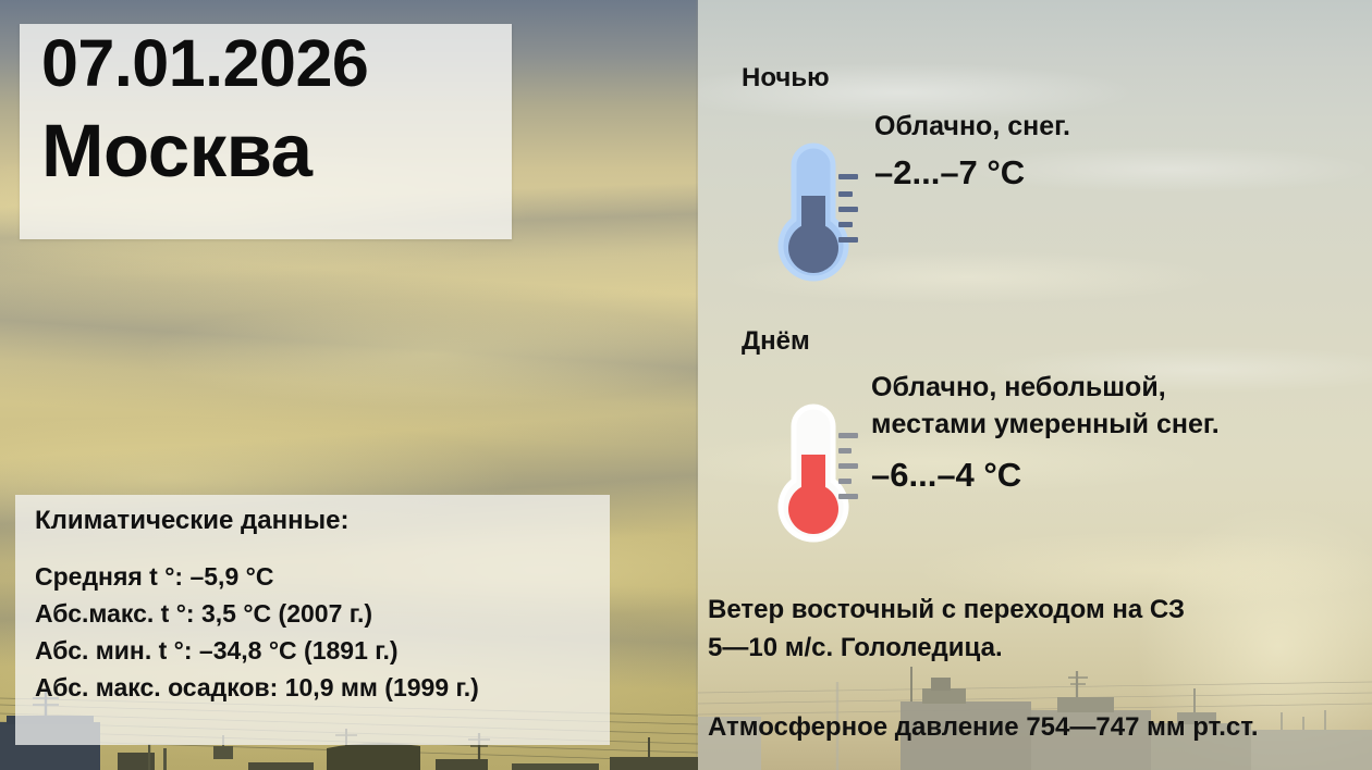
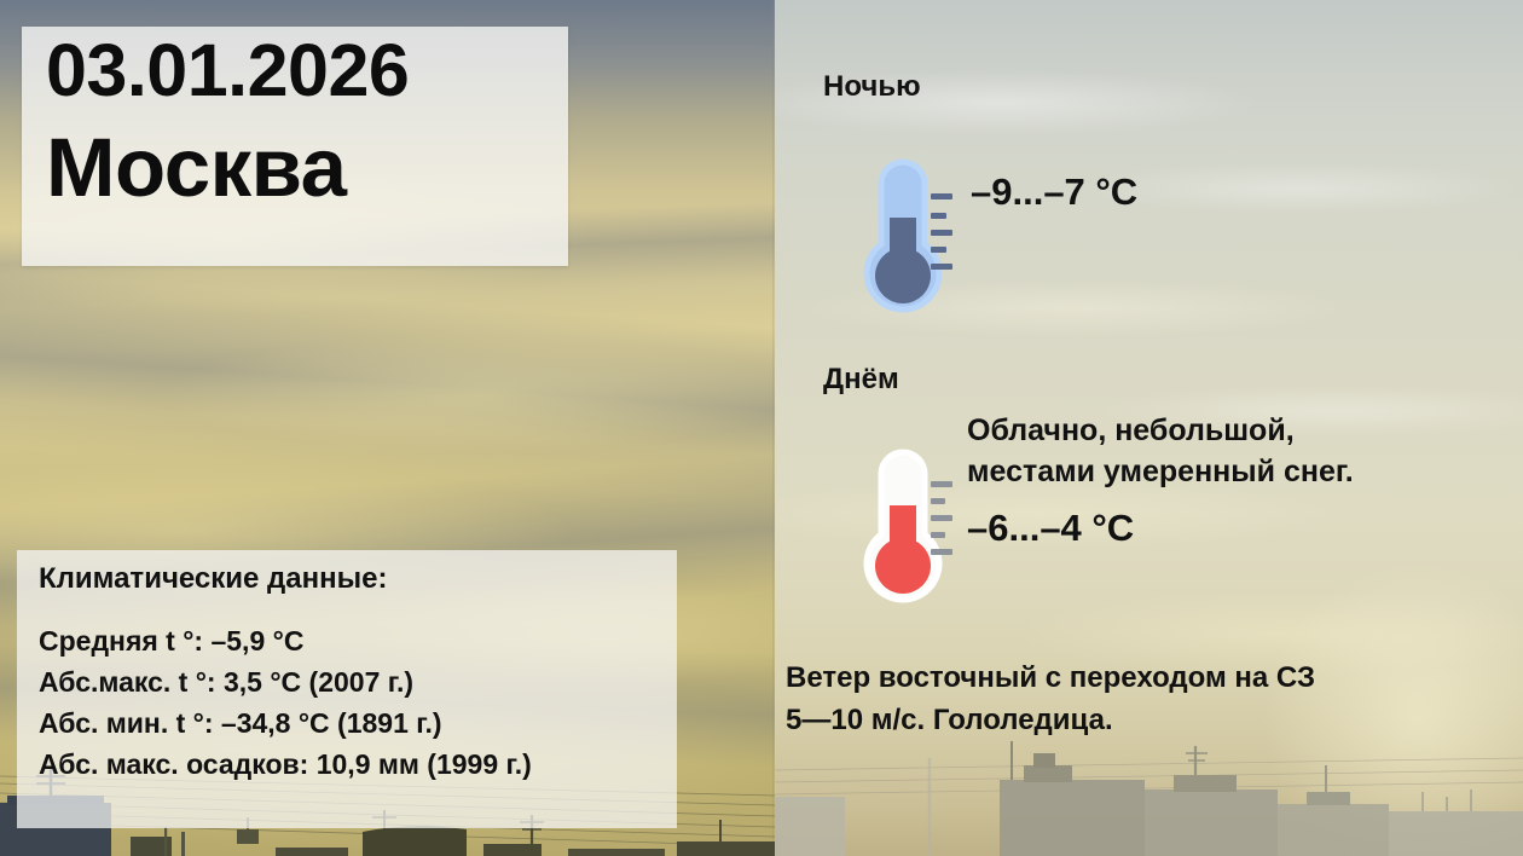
- 07.01.2026
+ 03.01.2026
  Москва
  Климатические данные:
  Средняя t °: –5,9 °C
  Абс.макс. t °: 3,5 °C (2007 г.)
  Абс. мин. t °: –34,8 °C (1891 г.)
  Абс. макс. осадков: 10,9 мм (1999 г.)
  Ночью
- Облачно, снег.
- –2...–7 °C
+ –9...–7 °C
  Днём
  Облачно, небольшой,
  местами умеренный снег.
  –6...–4 °C
  Ветер восточный с переходом на СЗ
  5—10 м/с. Гололедица.
- Атмосферное давление 754—747 мм рт.ст.
